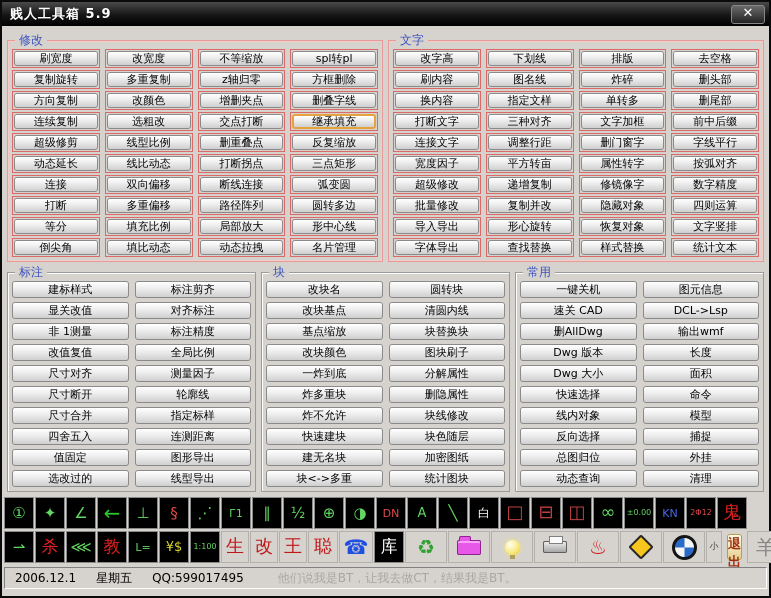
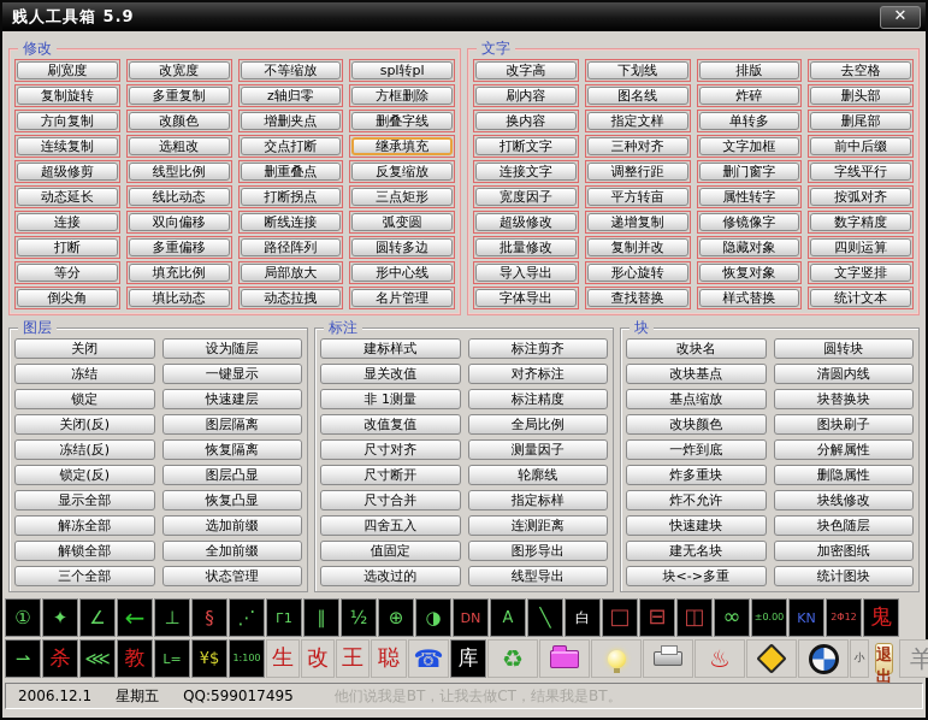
  贱人工具箱 5.9
  ✕
  修改
  刷宽度
  改宽度
  不等缩放
  spl转pl
  复制旋转
  多重复制
  z轴归零
  方框删除
  方向复制
  改颜色
  增删夹点
  删叠字线
  连续复制
  选粗改
  交点打断
  继承填充
  超级修剪
  线型比例
  删重叠点
  反复缩放
  动态延长
  线比动态
  打断拐点
  三点矩形
  连接
  双向偏移
  断线连接
  弧变圆
  打断
  多重偏移
  路径阵列
  圆转多边
  等分
  填充比例
  局部放大
  形中心线
  倒尖角
  填比动态
  动态拉拽
  名片管理
  文字
  改字高
  下划线
  排版
  去空格
  刷内容
  图名线
  炸碎
  删头部
  换内容
  指定文样
  单转多
  删尾部
  打断文字
  三种对齐
  文字加框
  前中后缀
  连接文字
  调整行距
  删门窗字
  字线平行
  宽度因子
  平方转亩
  属性转字
  按弧对齐
  超级修改
  递增复制
  修镜像字
  数字精度
  批量修改
  复制并改
  隐藏对象
  四则运算
  导入导出
  形心旋转
  恢复对象
  文字竖排
  字体导出
  查找替换
  样式替换
  统计文本
+ 图层
+ 关闭
+ 设为随层
+ 冻结
+ 一键显示
+ 锁定
+ 快速建层
+ 关闭(反)
+ 图层隔离
+ 冻结(反)
+ 恢复隔离
+ 锁定(反)
+ 图层凸显
+ 显示全部
+ 恢复凸显
+ 解冻全部
+ 选加前缀
+ 解锁全部
+ 全加前缀
+ 三个全部
+ 状态管理
  标注
  建标样式
  标注剪齐
  显关改值
  对齐标注
  非 1测量
  标注精度
  改值复值
  全局比例
  尺寸对齐
  测量因子
  尺寸断开
  轮廓线
  尺寸合并
  指定标样
  四舍五入
  连测距离
  值固定
  图形导出
  选改过的
  线型导出
  块
  改块名
  圆转块
  改块基点
  清圆内线
  基点缩放
  块替换块
  改块颜色
  图块刷子
  一炸到底
  分解属性
  炸多重块
  删隐属性
  炸不允许
  块线修改
  快速建块
  块色随层
  建无名块
  加密图纸
  块<->多重
  统计图块
- 常用
- 一键关机
- 图元信息
- 速关 CAD
- DCL->Lsp
- 删AllDwg
- 输出wmf
- Dwg 版本
- 长度
- Dwg 大小
- 面积
- 快速选择
- 命令
- 线内对象
- 模型
- 反向选择
- 捕捉
- 总图归位
- 外挂
- 动态查询
- 清理
  ①
  ✦
  ∠
  ←
  ⊥
  §
  ⋰
  Г1
  ∥
  ½
  ⊕
  ◑
  DN
  A
  ╲
  白
  □
  ⊟
  ◫
  ∞
  ±0.00
  KN
  2Φ12
  鬼
  ⇀
  杀
  ⋘
  教
  L=
  ¥$
  1:100
  生
  改
  王
  聪
  ☎
  库
  ♻
  ♨
  小
  退出
  羊
  2006.12.1
  星期五
  QQ:599017495
  他们说我是BT，让我去做CT，结果我是BT。
